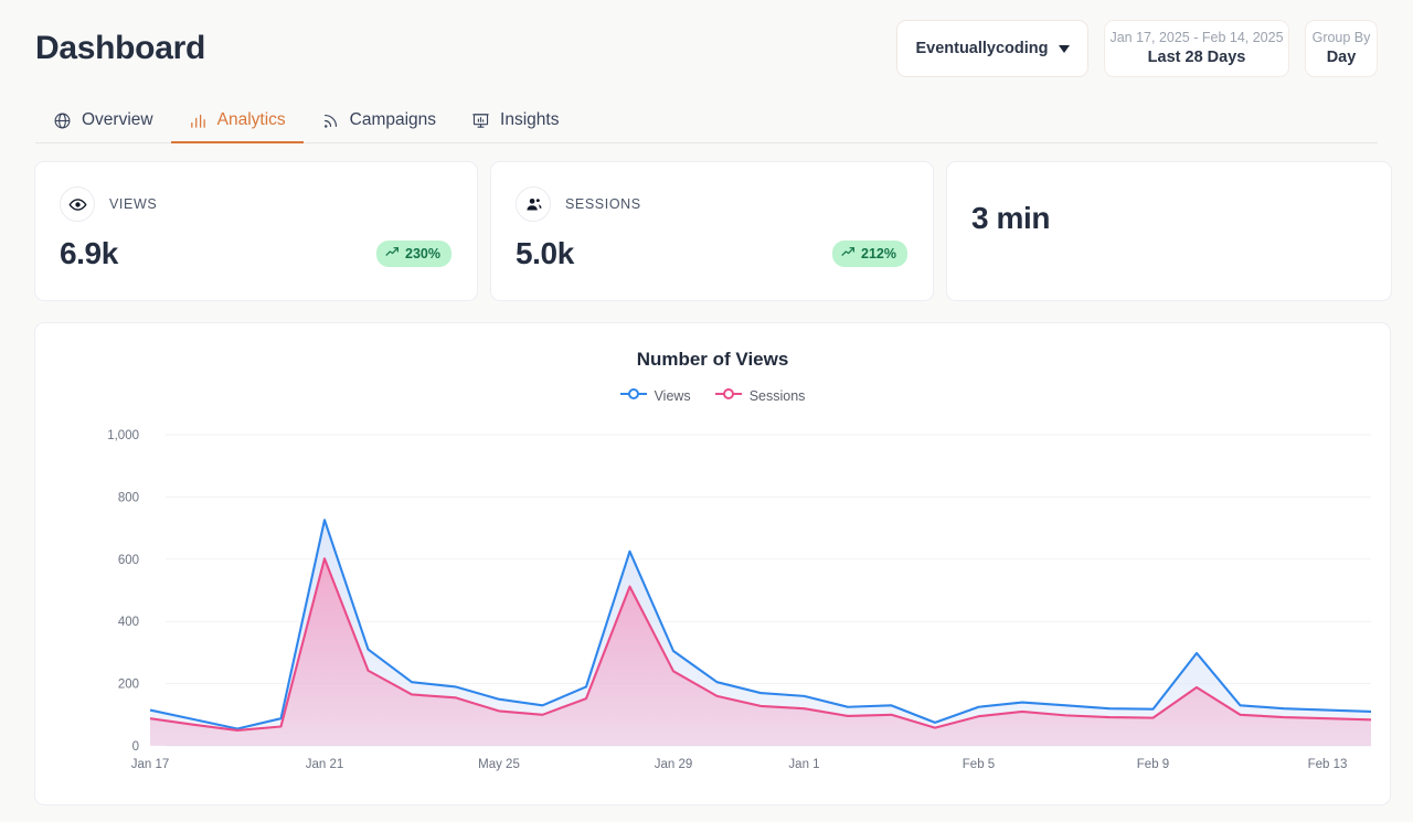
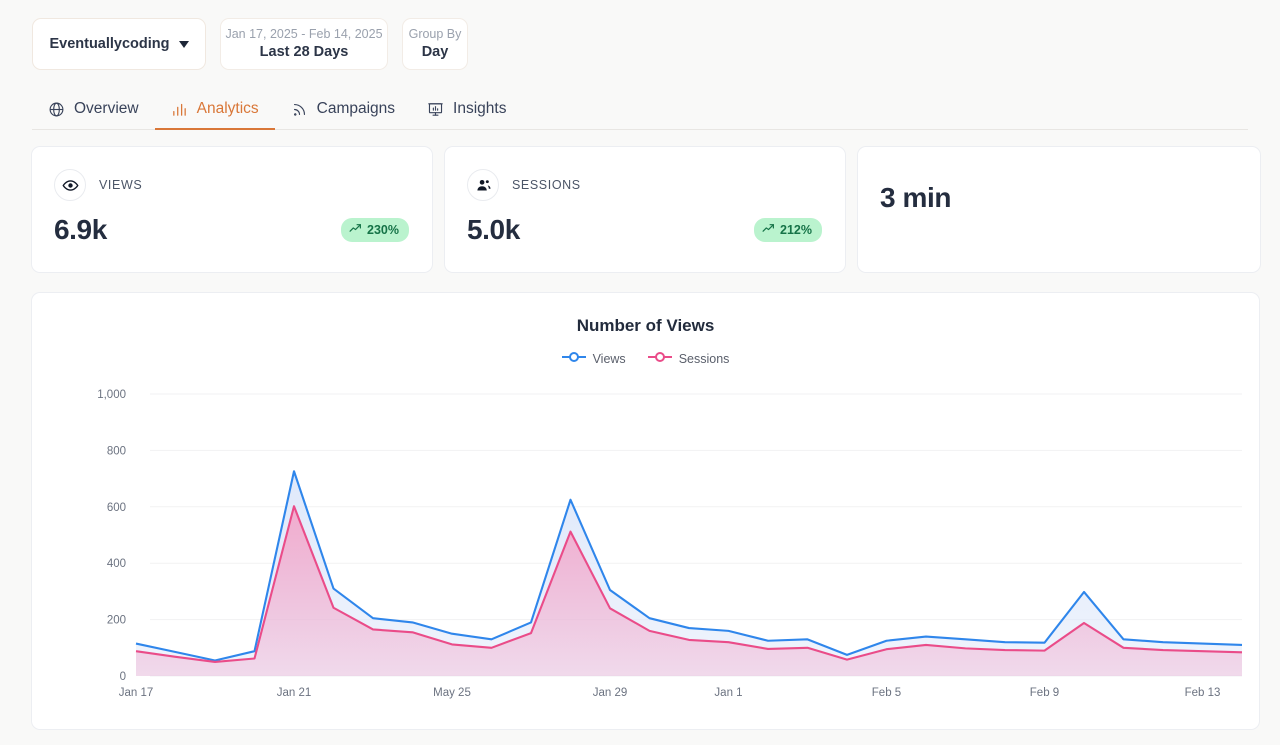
- Dashboard
  Eventuallycoding
  Jan 17, 2025 - Feb 14, 2025
  Last 28 Days
  Group By
  Day
  Overview
  Analytics
  Campaigns
  Insights
  VIEWS
  6.9k
  230%
  SESSIONS
  5.0k
  212%
  3 min
  Number of Views
  Views
  Sessions
  0
  200
  400
  600
  800
  1,000
  Jan 17
  Jan 21
  May 25
  Jan 29
  Jan 1
  Feb 5
  Feb 9
  Feb 13
